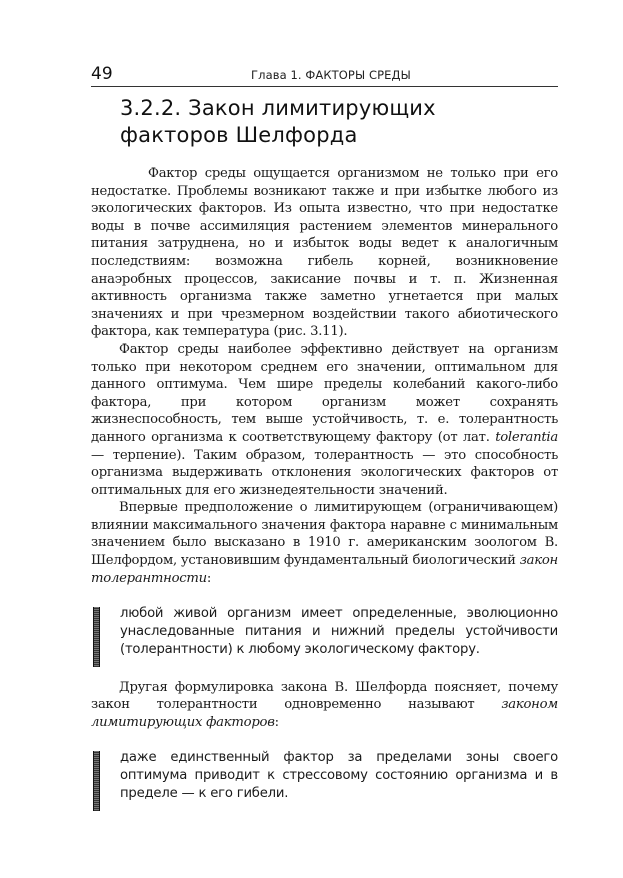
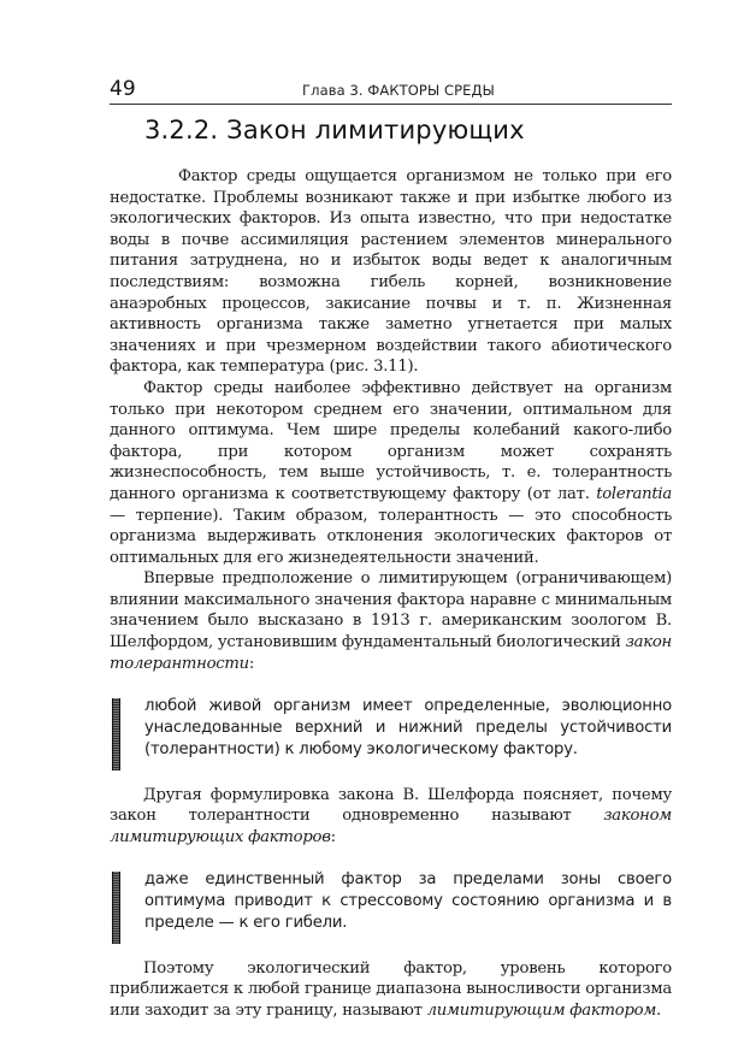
  49
- Глава 1. ФАКТОРЫ СРЕДЫ
+ Глава 3. ФАКТОРЫ СРЕДЫ
  3.2.2. Закон лимитирующих
- факторов Шелфорда
  Фактор среды ощущается организмом не только при его недостатке. Проблемы возникают также и при избытке любого из экологических факторов. Из опыта известно, что при недостатке воды в почве ассимиляция растением элементов минерального питания затруднена, но и избыток воды ведет к аналогичным последствиям: возможна гибель корней, возникновение анаэробных процессов, закисание почвы и т. п. Жизненная активность организма также заметно угнетается при малых значениях и при чрезмерном воздействии такого абиотического фактора, как температура (рис. 3.11).
  Фактор среды наиболее эффективно действует на организм только при некотором среднем его значении, оптимальном для данного оптимума. Чем шире пределы колебаний какого-либо фактора, при котором организм может сохранять жизнеспособность, тем выше устойчивость, т. е. толерантность данного организма к соответствующему фактору (от лат. tolerantia — терпение). Таким образом, толерантность — это способность организма выдерживать отклонения экологических факторов от оптимальных для его жизнедеятельности значений.
- Впервые предположение о лимитирующем (ограничивающем) влиянии максимального значения фактора наравне с минимальным значением было высказано в 1910 г. американским зоологом В. Шелфордом, установившим фундаментальный биологический закон толерантности:
+ Впервые предположение о лимитирующем (ограничивающем) влиянии максимального значения фактора наравне с минимальным значением было высказано в 1913 г. американским зоологом В. Шелфордом, установившим фундаментальный биологический закон толерантности:
- любой живой организм имеет определенные, эволюционно унаследованные питания и нижний пределы устойчивости (толерантности) к любому экологическому фактору.
+ любой живой организм имеет определенные, эволюционно унаследованные верхний и нижний пределы устойчивости (толерантности) к любому экологическому фактору.
  Другая формулировка закона В. Шелфорда поясняет, почему закон толерантности одновременно называют законом лимитирующих факторов:
  даже единственный фактор за пределами зоны своего оптимума приводит к стрессовому состоянию организма и в пределе — к его гибели.
+ Поэтому экологический фактор, уровень которого приближается к любой границе диапазона выносливости организма или заходит за эту границу, называют лимитирующим фактором.
